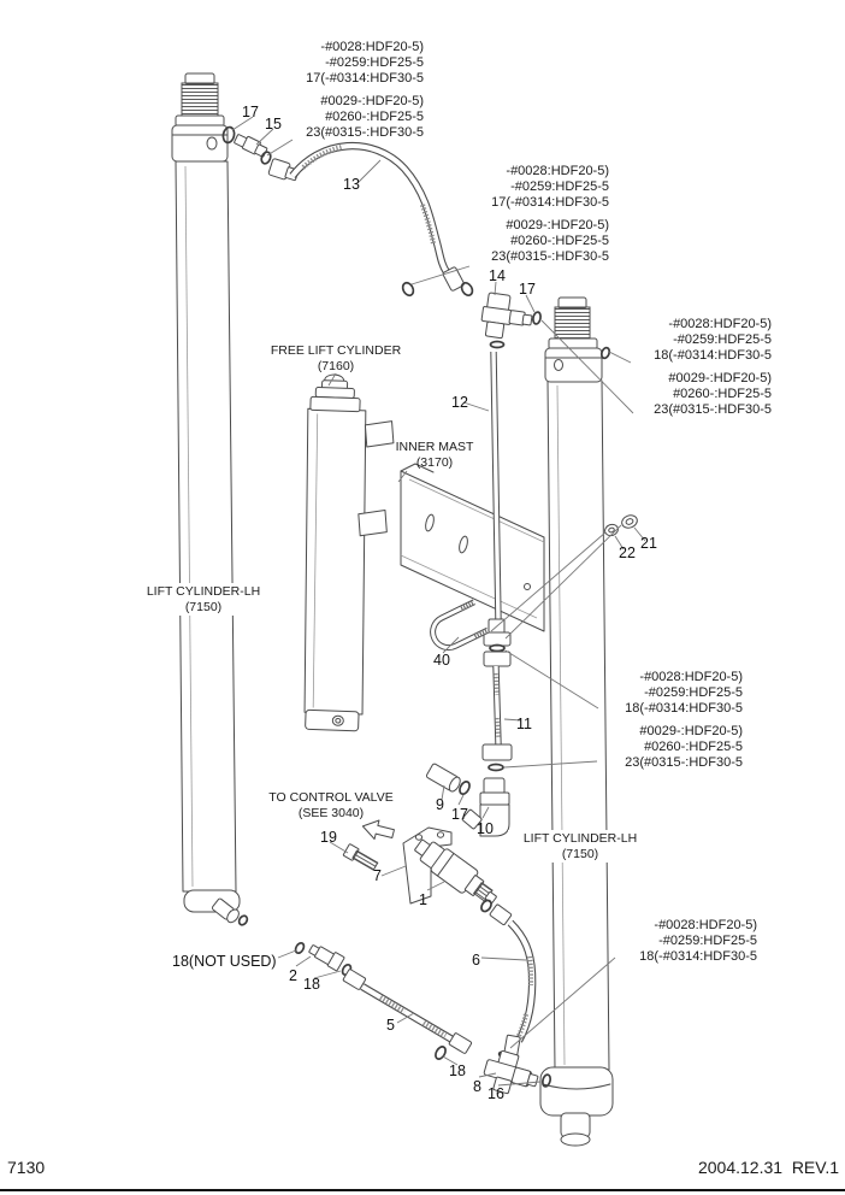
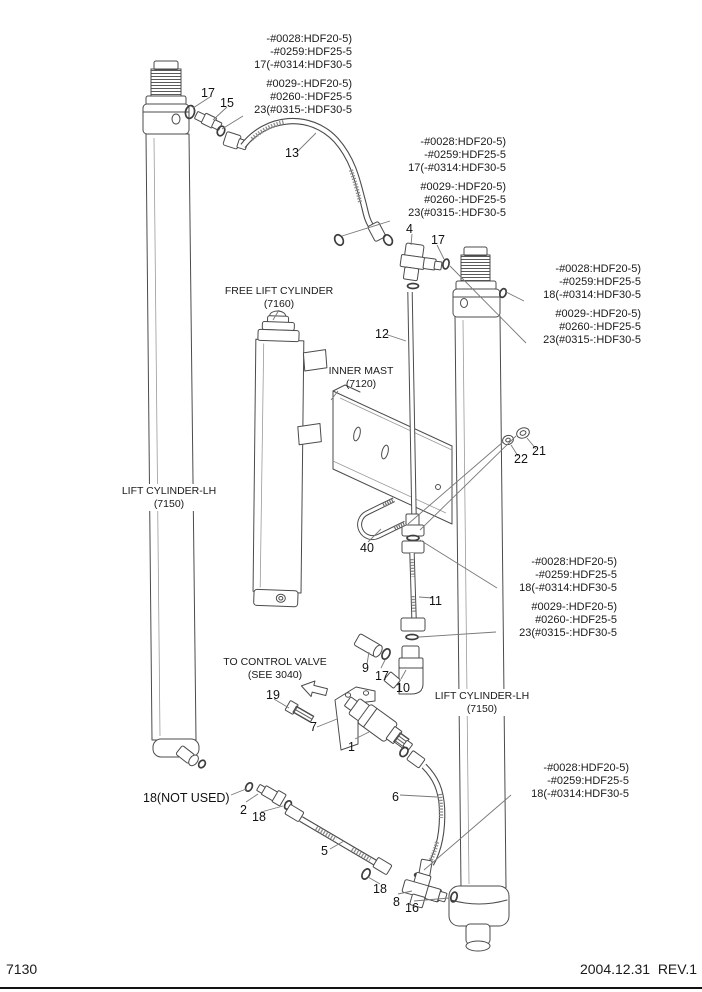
  -#0028:HDF20-5)
  -#0259:HDF25-5
  17(-#0314:HDF30-5
  #0029-:HDF20-5)
  #0260-:HDF25-5
  23(#0315-:HDF30-5
  -#0028:HDF20-5)
  -#0259:HDF25-5
  17(-#0314:HDF30-5
  #0029-:HDF20-5)
  #0260-:HDF25-5
  23(#0315-:HDF30-5
  -#0028:HDF20-5)
  -#0259:HDF25-5
  18(-#0314:HDF30-5
  #0029-:HDF20-5)
  #0260-:HDF25-5
  23(#0315-:HDF30-5
  -#0028:HDF20-5)
  -#0259:HDF25-5
  18(-#0314:HDF30-5
  #0029-:HDF20-5)
  #0260-:HDF25-5
  23(#0315-:HDF30-5
  -#0028:HDF20-5)
  -#0259:HDF25-5
  18(-#0314:HDF30-5
  FREE LIFT CYLINDER
  (7160)
  INNER MAST
- (3170)
+ (7120)
  LIFT CYLINDER-LH
  (7150)
  LIFT CYLINDER-LH
  (7150)
  TO CONTROL VALVE
  (SEE 3040)
  17
  15
  13
- 14
+ 4
  17
  12
  21
  22
  40
  11
  9
  17
  10
  19
  7
  1
  6
  18(NOT USED)
  2
  18
  5
  18
  8
  16
  7130
  2004.12.31 REV.1
